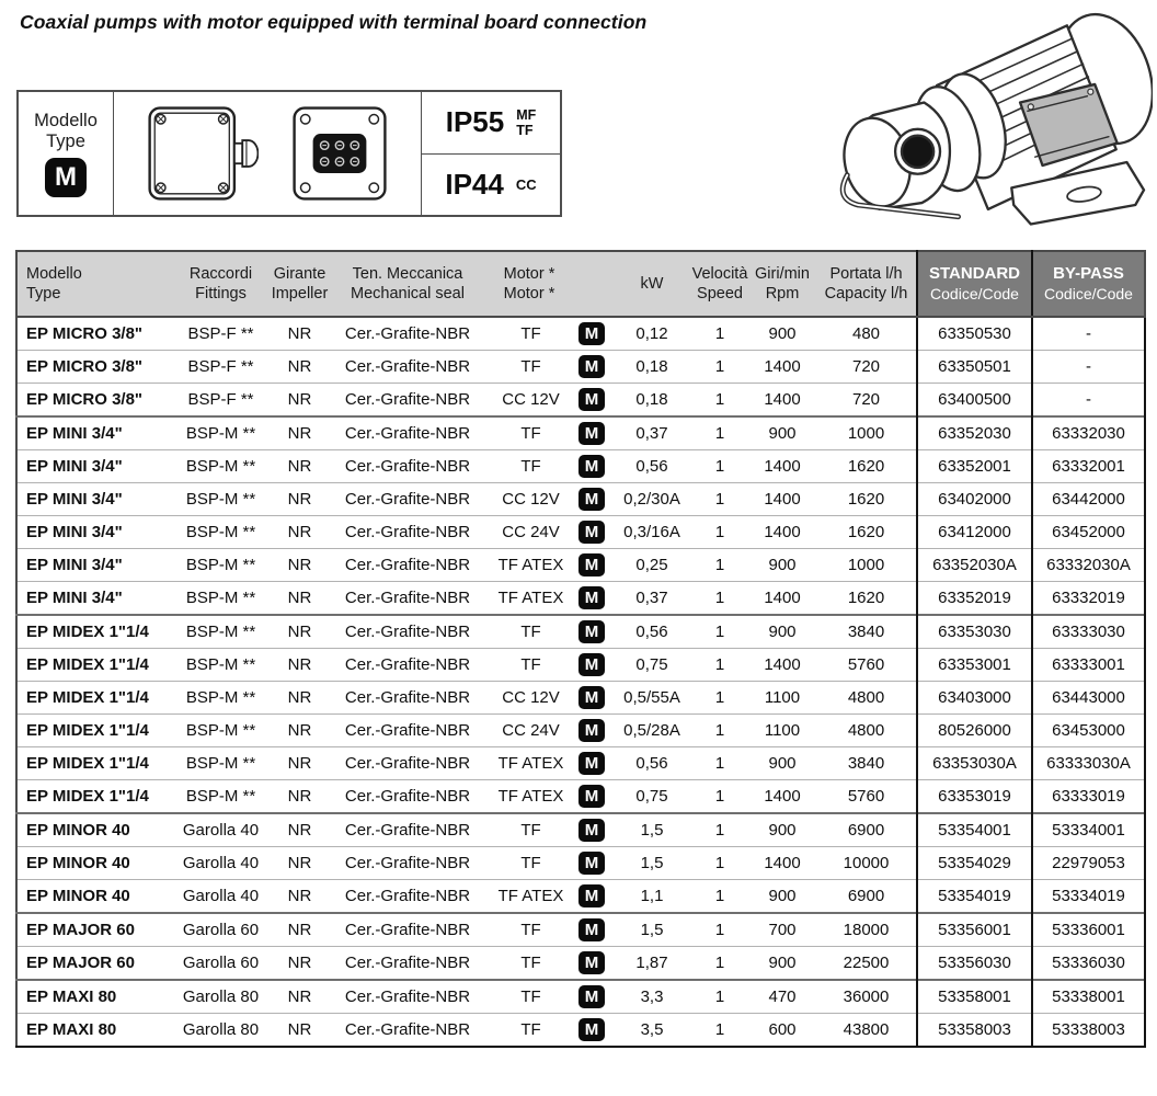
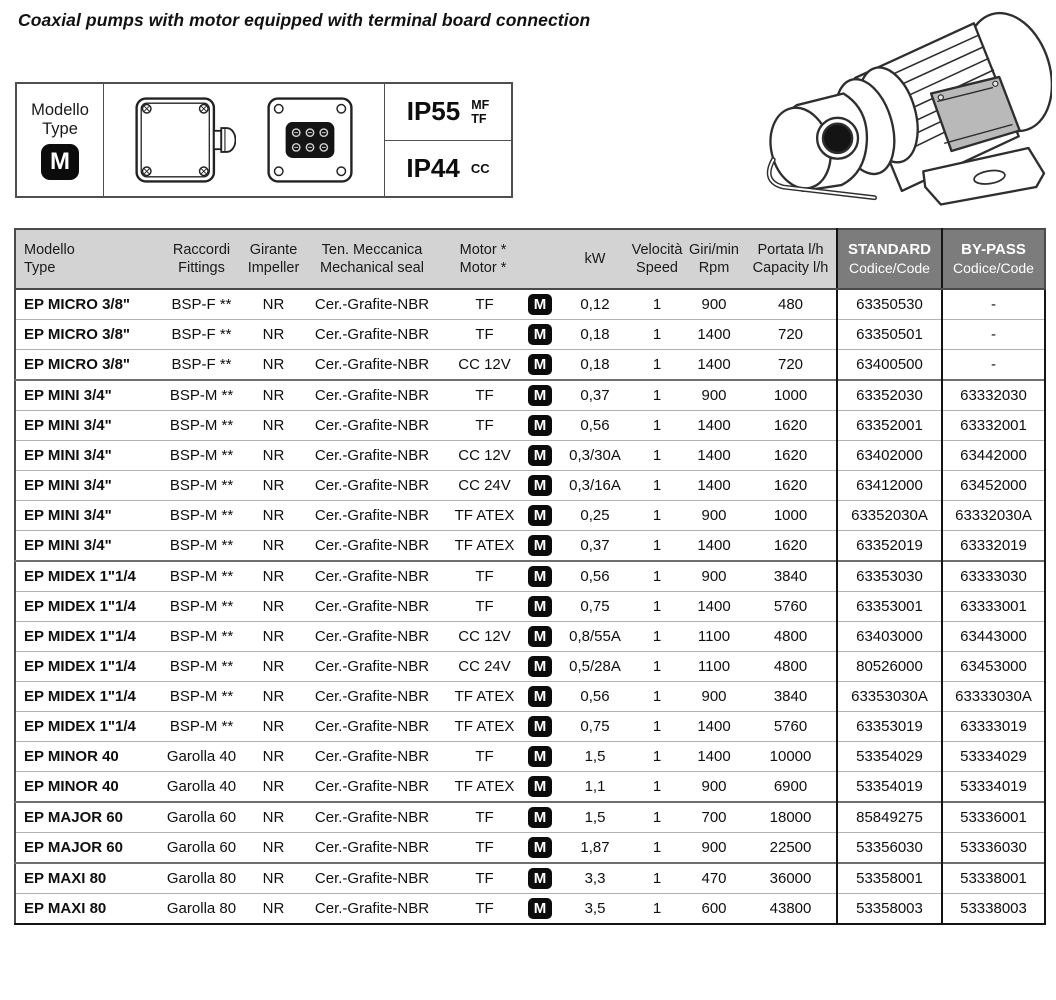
  Coaxial pumps with motor equipped with terminal board connection
  Modello
  Type
  M
  IP55
  MF
  TF
  IP44
  CC
  Modello Type	Raccordi Fittings	Girante Impeller	Ten. Meccanica Mechanical seal	Motor * Motor *	kW	Velocità Speed	Giri/min Rpm	Portata l/h Capacity l/h	STANDARD Codice/Code	BY-PASS Codice/Code
  EP MICRO 3/8"	BSP-F **	NR	Cer.-Grafite-NBR	TF M	0,12	1	900	480	63350530	-
  EP MICRO 3/8"	BSP-F **	NR	Cer.-Grafite-NBR	TF M	0,18	1	1400	720	63350501	-
  EP MICRO 3/8"	BSP-F **	NR	Cer.-Grafite-NBR	CC 12V M	0,18	1	1400	720	63400500	-
  EP MINI 3/4"	BSP-M **	NR	Cer.-Grafite-NBR	TF M	0,37	1	900	1000	63352030	63332030
  EP MINI 3/4"	BSP-M **	NR	Cer.-Grafite-NBR	TF M	0,56	1	1400	1620	63352001	63332001
- EP MINI 3/4"	BSP-M **	NR	Cer.-Grafite-NBR	CC 12V M	0,2/30A	1	1400	1620	63402000	63442000
+ EP MINI 3/4"	BSP-M **	NR	Cer.-Grafite-NBR	CC 12V M	0,3/30A	1	1400	1620	63402000	63442000
  EP MINI 3/4"	BSP-M **	NR	Cer.-Grafite-NBR	CC 24V M	0,3/16A	1	1400	1620	63412000	63452000
  EP MINI 3/4"	BSP-M **	NR	Cer.-Grafite-NBR	TF ATEX M	0,25	1	900	1000	63352030A	63332030A
  EP MINI 3/4"	BSP-M **	NR	Cer.-Grafite-NBR	TF ATEX M	0,37	1	1400	1620	63352019	63332019
  EP MIDEX 1"1/4	BSP-M **	NR	Cer.-Grafite-NBR	TF M	0,56	1	900	3840	63353030	63333030
  EP MIDEX 1"1/4	BSP-M **	NR	Cer.-Grafite-NBR	TF M	0,75	1	1400	5760	63353001	63333001
- EP MIDEX 1"1/4	BSP-M **	NR	Cer.-Grafite-NBR	CC 12V M	0,5/55A	1	1100	4800	63403000	63443000
+ EP MIDEX 1"1/4	BSP-M **	NR	Cer.-Grafite-NBR	CC 12V M	0,8/55A	1	1100	4800	63403000	63443000
  EP MIDEX 1"1/4	BSP-M **	NR	Cer.-Grafite-NBR	CC 24V M	0,5/28A	1	1100	4800	80526000	63453000
  EP MIDEX 1"1/4	BSP-M **	NR	Cer.-Grafite-NBR	TF ATEX M	0,56	1	900	3840	63353030A	63333030A
  EP MIDEX 1"1/4	BSP-M **	NR	Cer.-Grafite-NBR	TF ATEX M	0,75	1	1400	5760	63353019	63333019
- EP MINOR 40	Garolla 40	NR	Cer.-Grafite-NBR	TF M	1,5	1	900	6900	53354001	53334001
- EP MINOR 40	Garolla 40	NR	Cer.-Grafite-NBR	TF M	1,5	1	1400	10000	53354029	22979053
+ EP MINOR 40	Garolla 40	NR	Cer.-Grafite-NBR	TF M	1,5	1	1400	10000	53354029	53334029
  EP MINOR 40	Garolla 40	NR	Cer.-Grafite-NBR	TF ATEX M	1,1	1	900	6900	53354019	53334019
- EP MAJOR 60	Garolla 60	NR	Cer.-Grafite-NBR	TF M	1,5	1	700	18000	53356001	53336001
+ EP MAJOR 60	Garolla 60	NR	Cer.-Grafite-NBR	TF M	1,5	1	700	18000	85849275	53336001
  EP MAJOR 60	Garolla 60	NR	Cer.-Grafite-NBR	TF M	1,87	1	900	22500	53356030	53336030
  EP MAXI 80	Garolla 80	NR	Cer.-Grafite-NBR	TF M	3,3	1	470	36000	53358001	53338001
  EP MAXI 80	Garolla 80	NR	Cer.-Grafite-NBR	TF M	3,5	1	600	43800	53358003	53338003
